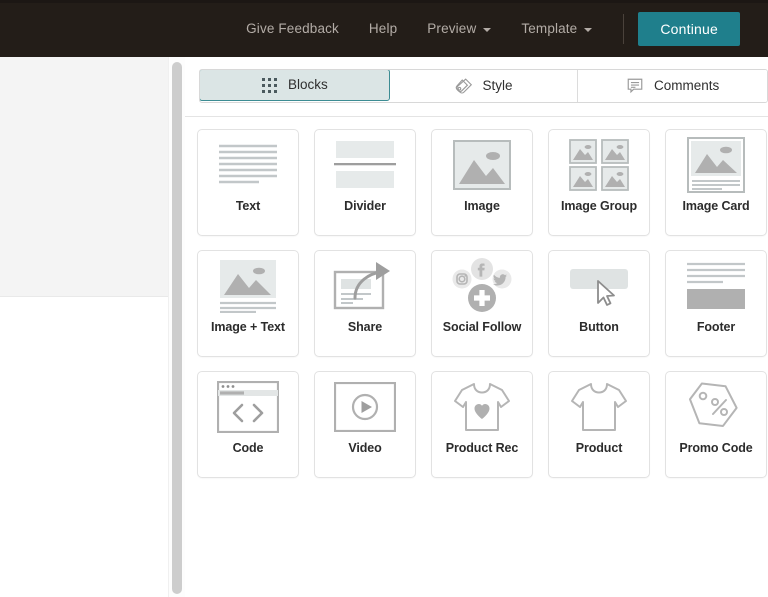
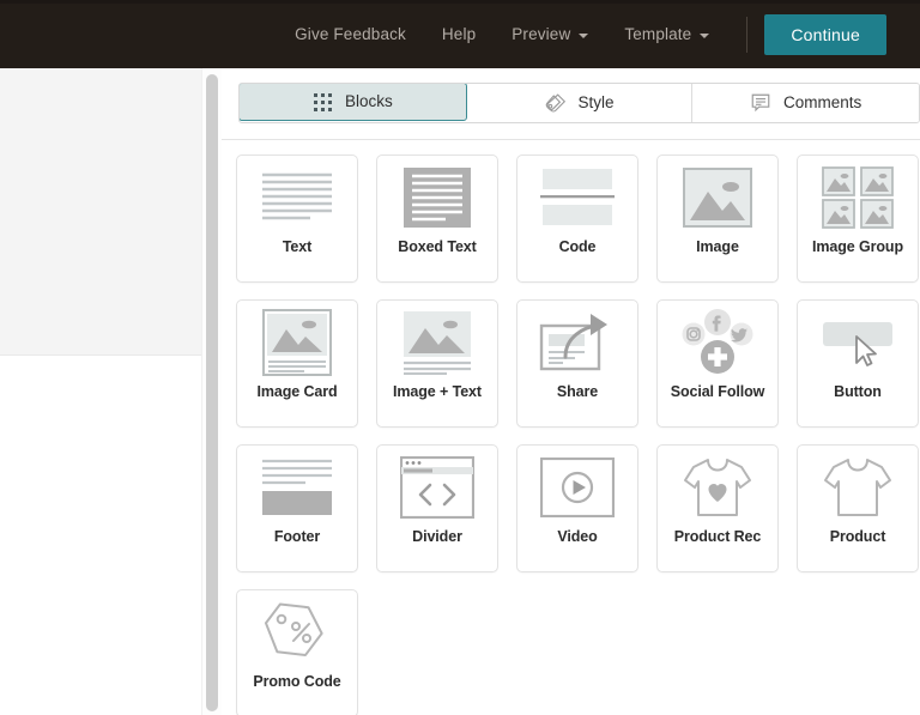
  Give Feedback
  Help
  Preview
  Template
  Continue
  Blocks
  Style
  Comments
  Text
+ Boxed Text
- Divider
+ Code
  Image
  Image Group
  Image Card
  Image + Text
  Share
  Social Follow
  Button
  Footer
- Code
+ Divider
  Video
  Product Rec
  Product
  Promo Code
